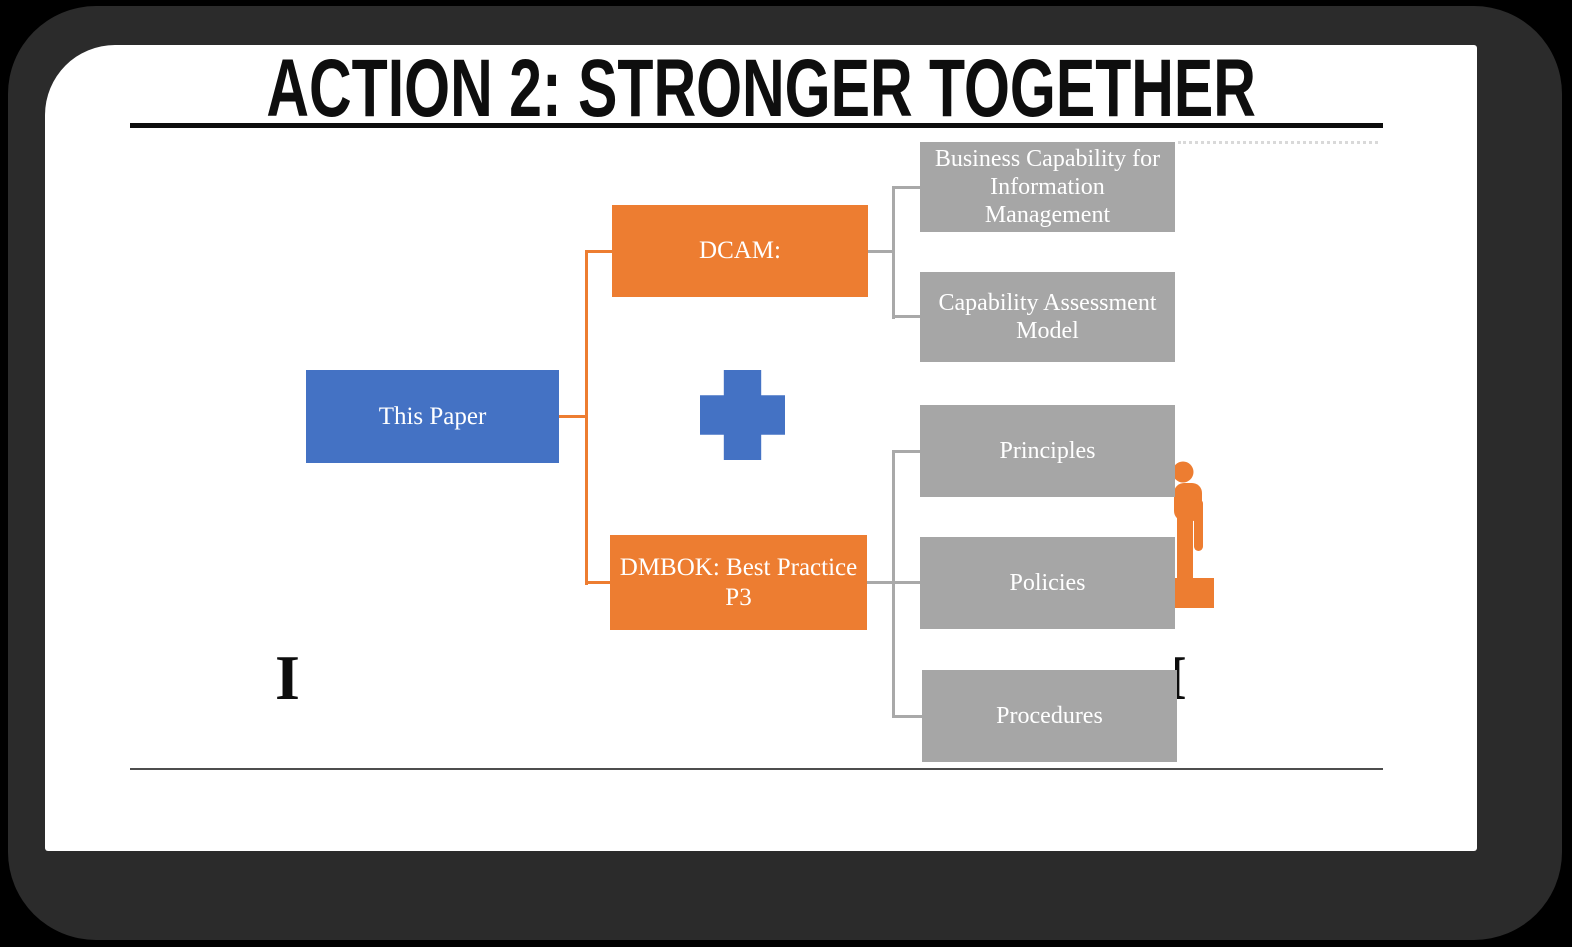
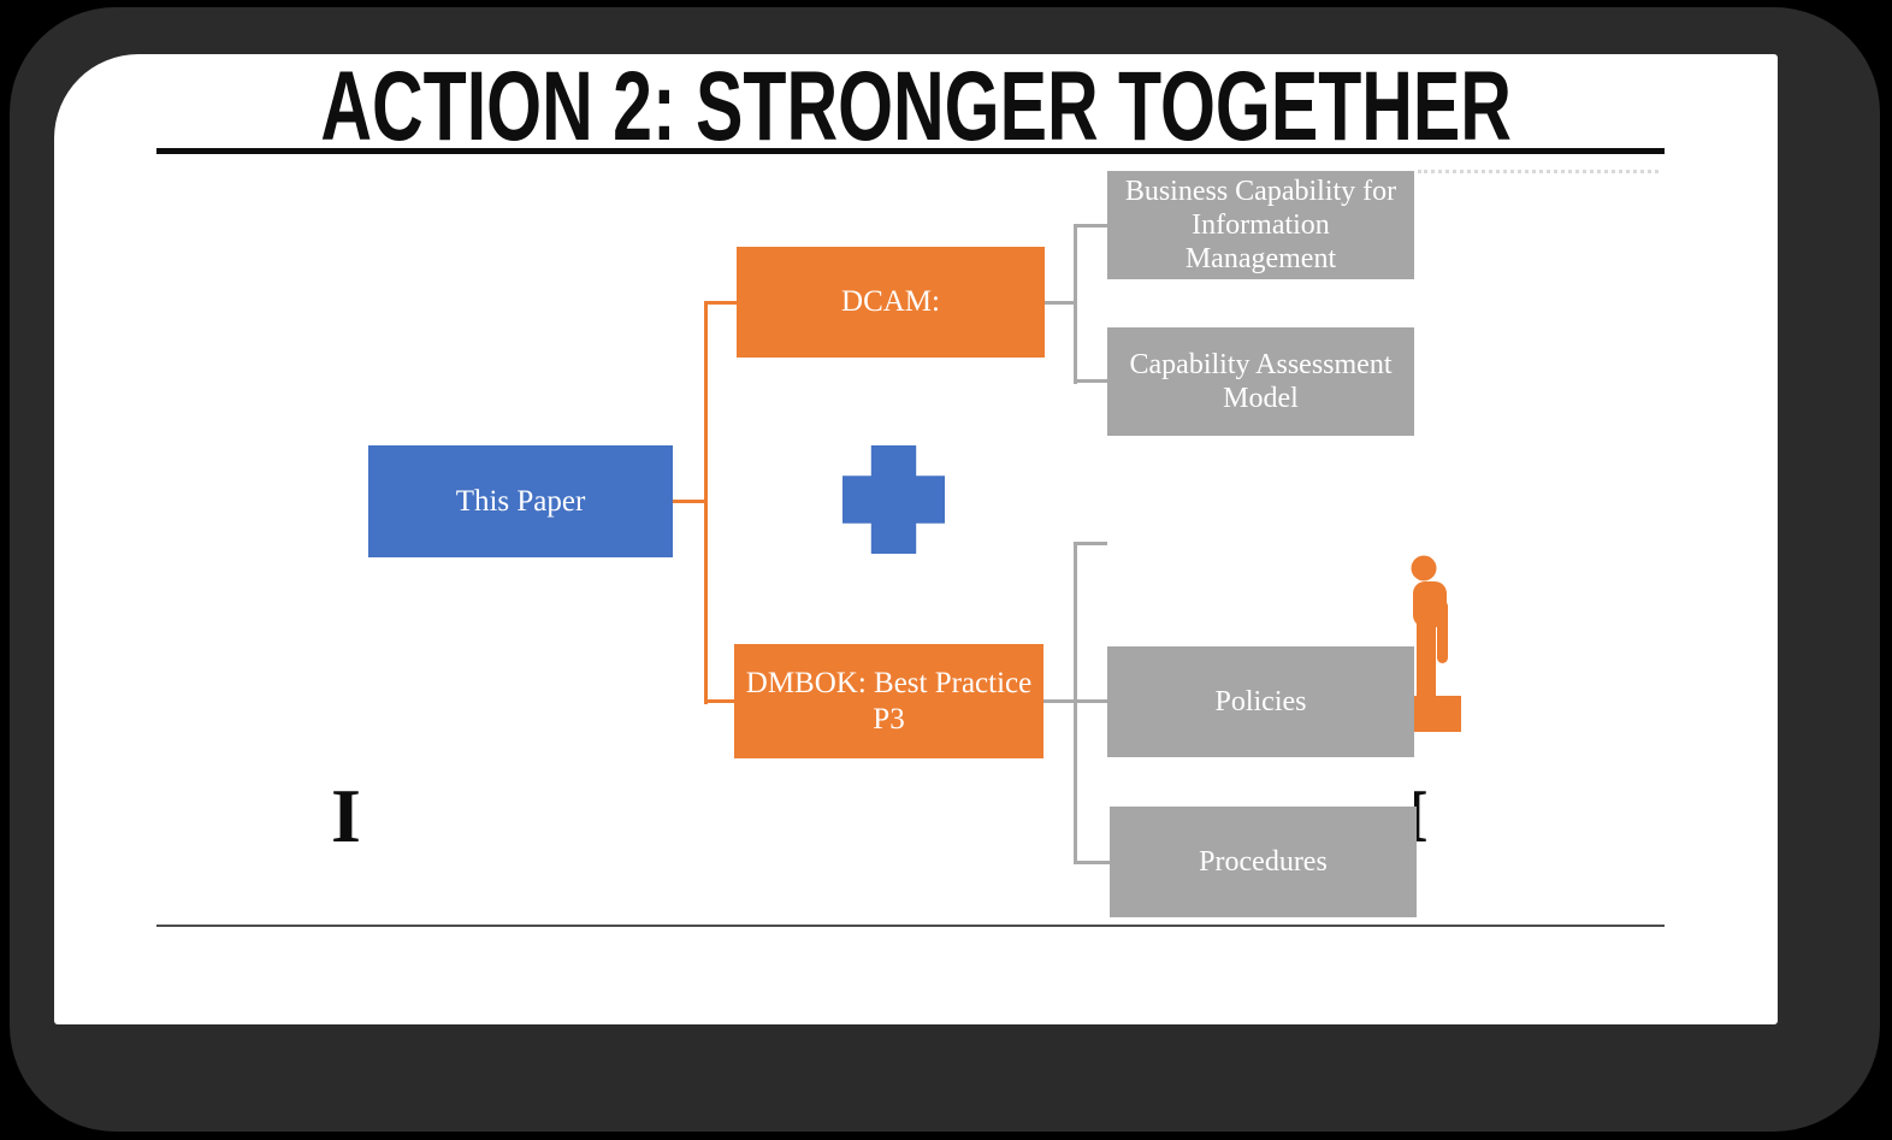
  ACTION 2: STRONGER TOGETHER
  I
  This Paper
  DCAM:
  DMBOK: Best Practice P3
  Business Capability for Information Management
  Capability Assessment Model
- Principles
  Policies
  Procedures
